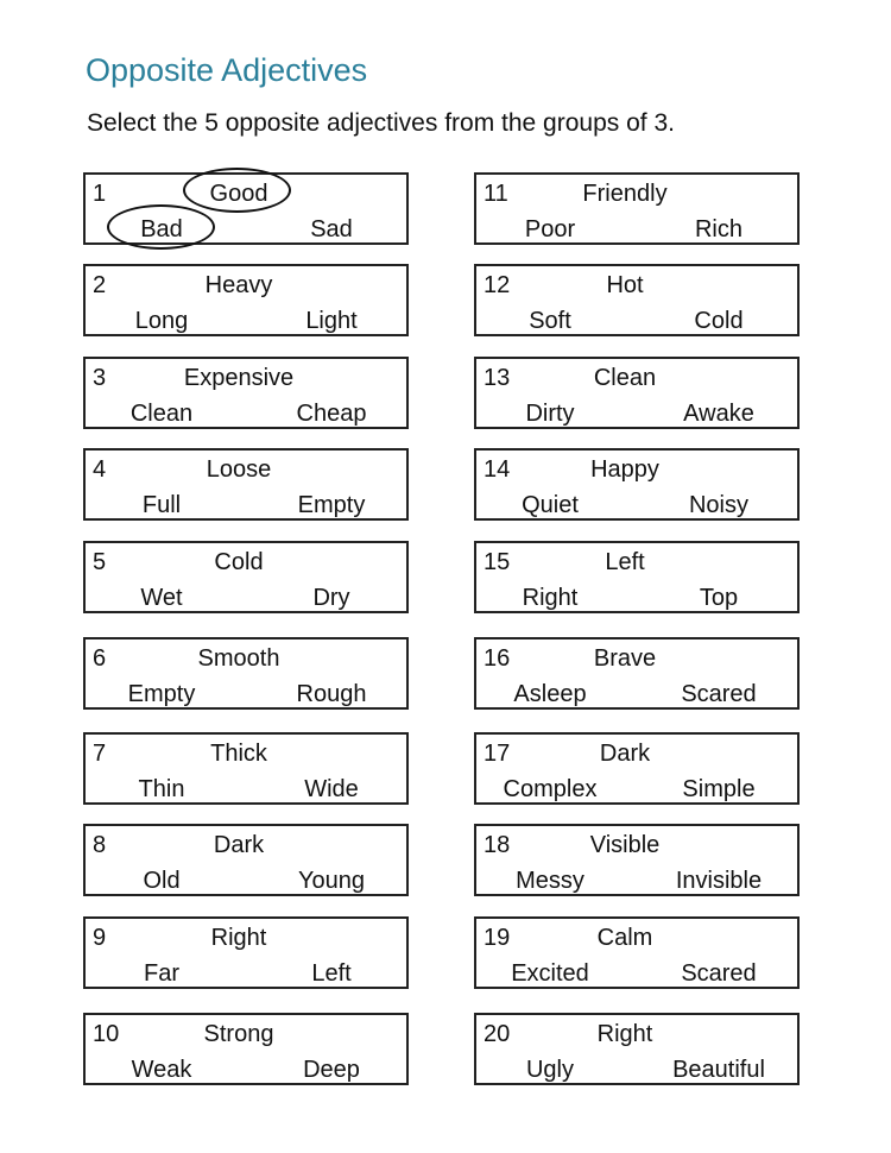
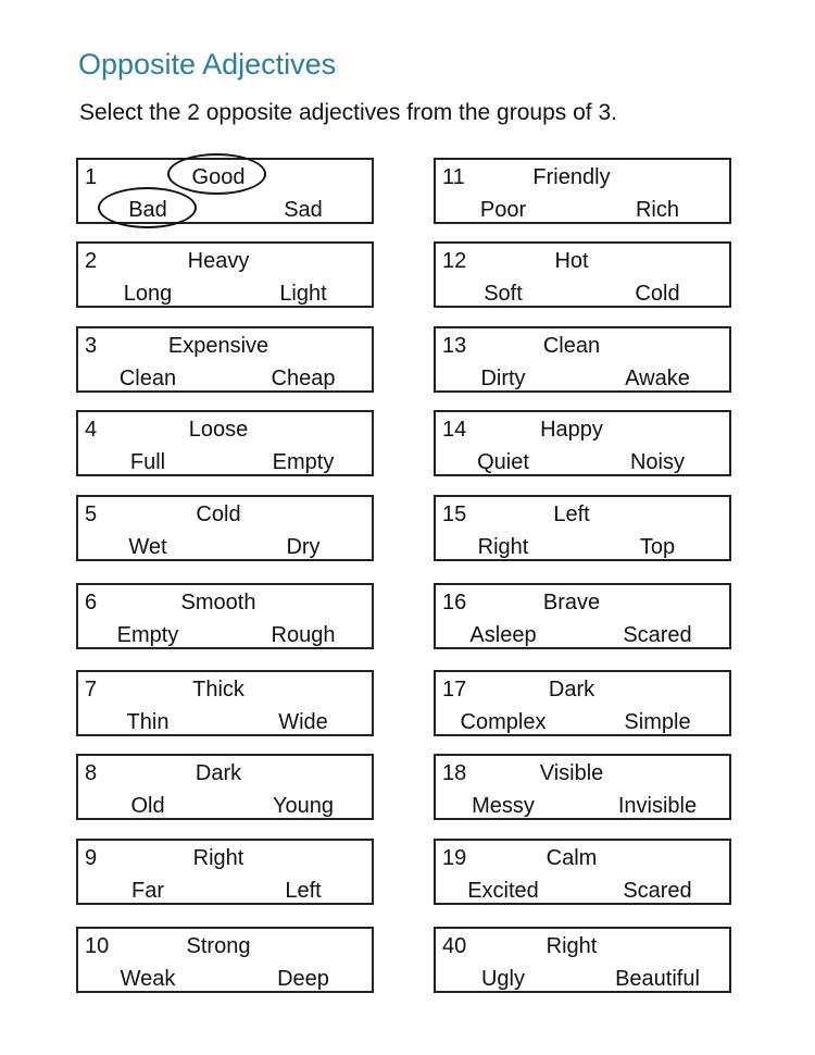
  Opposite Adjectives
- Select the 5 opposite adjectives from the groups of 3.
+ Select the 2 opposite adjectives from the groups of 3.
  1
  Good
  Bad
  Sad
  2
  Heavy
  Long
  Light
  3
  Expensive
  Clean
  Cheap
  4
  Loose
  Full
  Empty
  5
  Cold
  Wet
  Dry
  6
  Smooth
  Empty
  Rough
  7
  Thick
  Thin
  Wide
  8
  Dark
  Old
  Young
  9
  Right
  Far
  Left
  10
  Strong
  Weak
  Deep
  11
  Friendly
  Poor
  Rich
  12
  Hot
  Soft
  Cold
  13
  Clean
  Dirty
  Awake
  14
  Happy
  Quiet
  Noisy
  15
  Left
  Right
  Top
  16
  Brave
  Asleep
  Scared
  17
  Dark
  Complex
  Simple
  18
  Visible
  Messy
  Invisible
  19
  Calm
  Excited
  Scared
- 20
+ 40
  Right
  Ugly
  Beautiful
